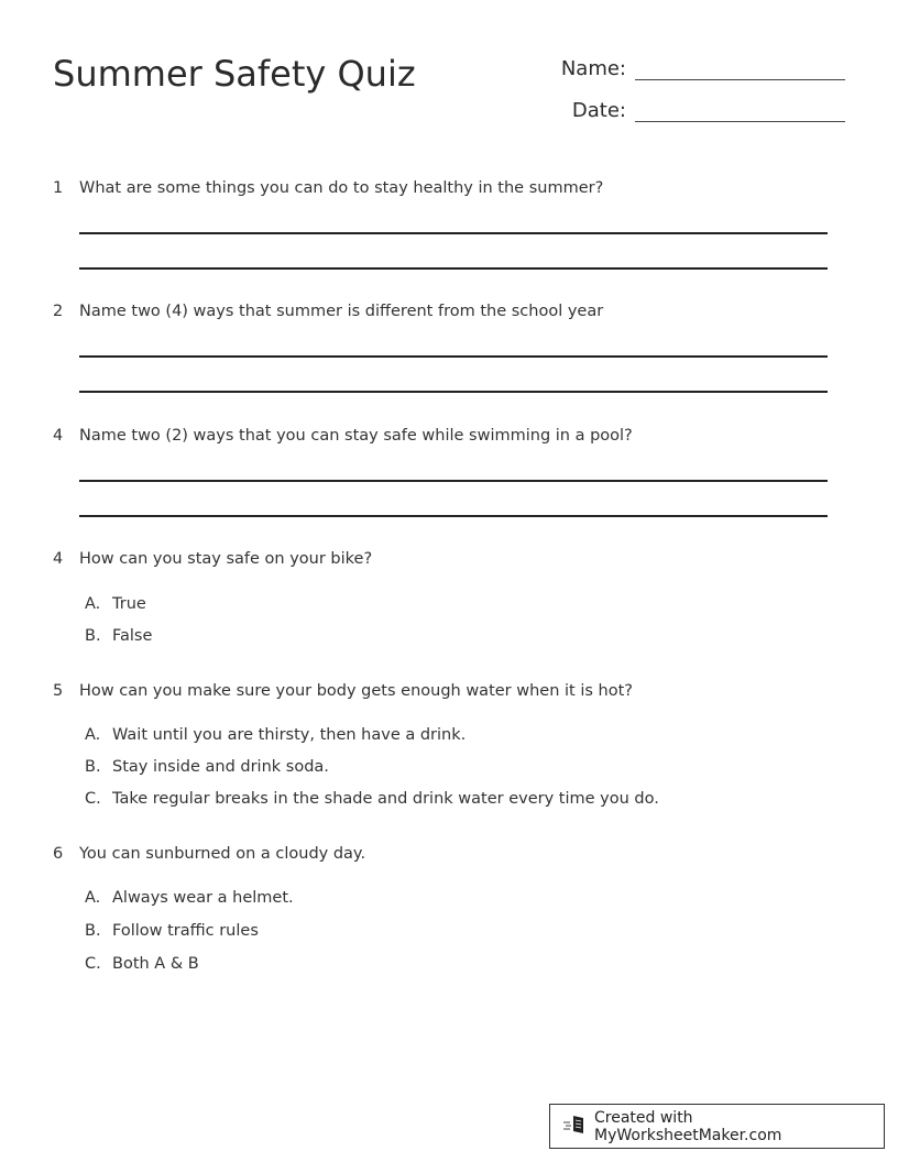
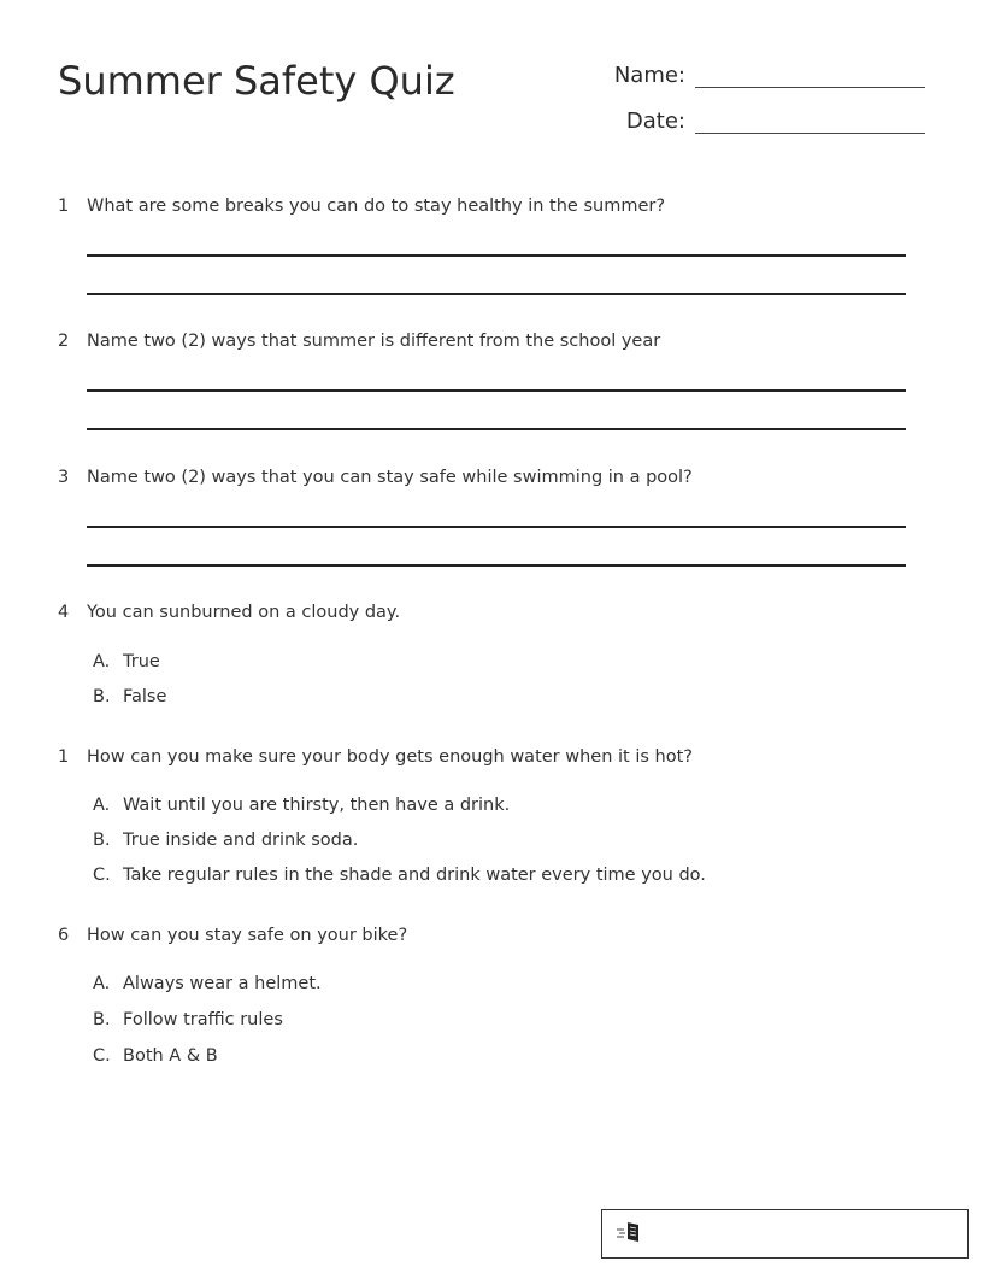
  Summer Safety Quiz
  Name:
  Date:
- 1 What are some things you can do to stay healthy in the summer?
+ 1 What are some breaks you can do to stay healthy in the summer?
- 2 Name two (4) ways that summer is different from the school year
+ 2 Name two (2) ways that summer is different from the school year
- 4 Name two (2) ways that you can stay safe while swimming in a pool?
+ 3 Name two (2) ways that you can stay safe while swimming in a pool?
- 4 How can you stay safe on your bike?
+ 4 You can sunburned on a cloudy day.
  A. True
  B. False
- 5 How can you make sure your body gets enough water when it is hot?
+ 1 How can you make sure your body gets enough water when it is hot?
  A. Wait until you are thirsty, then have a drink.
- B. Stay inside and drink soda.
+ B. True inside and drink soda.
- C. Take regular breaks in the shade and drink water every time you do.
+ C. Take regular rules in the shade and drink water every time you do.
- 6 You can sunburned on a cloudy day.
+ 6 How can you stay safe on your bike?
  A. Always wear a helmet.
  B. Follow traffic rules
  C. Both A & B
- Created with MyWorksheetMaker.com
